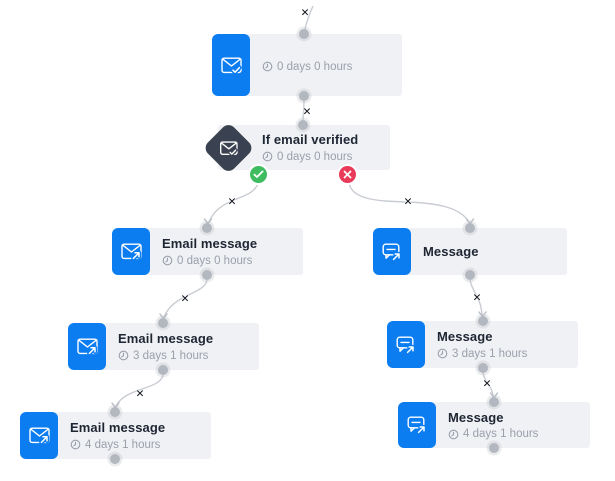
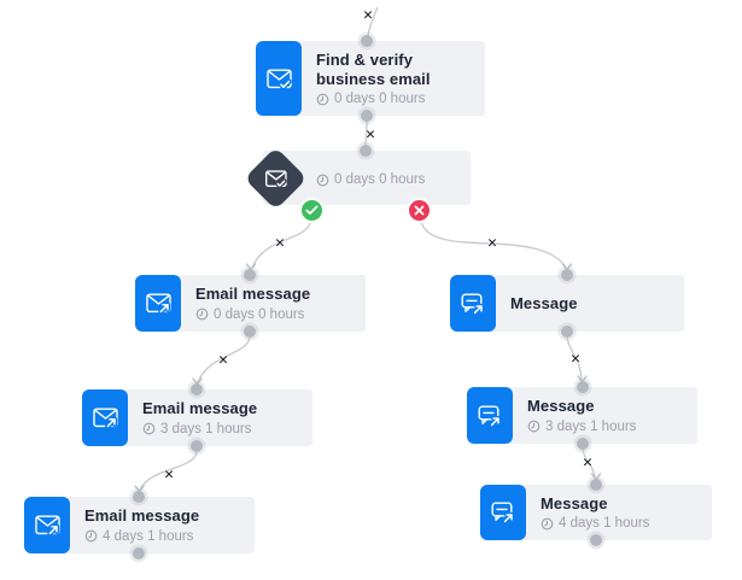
+ Find & verify business email
  0 days 0 hours
- If email verified
  0 days 0 hours
  Email message
  0 days 0 hours
  Email message
  3 days 1 hours
  Email message
  4 days 1 hours
  Message
  Message
  3 days 1 hours
  Message
  4 days 1 hours
  ✕
  ✕
  ✕
  ✕
  ✕
  ✕
  ✕
  ✕
